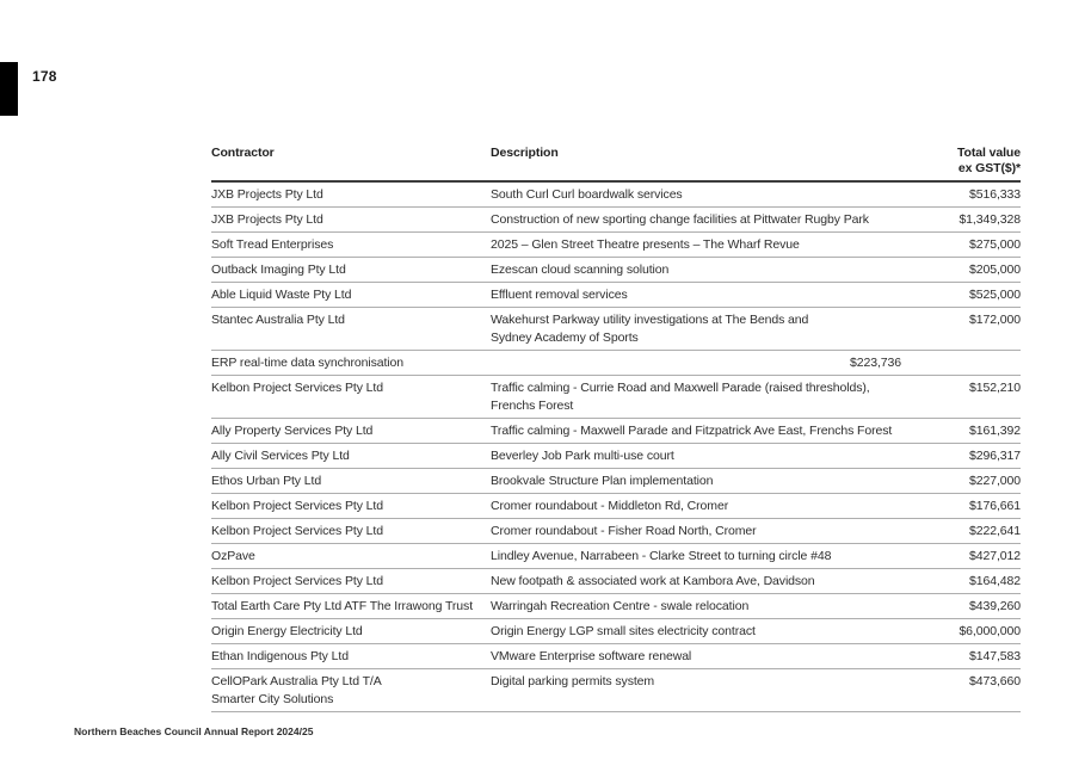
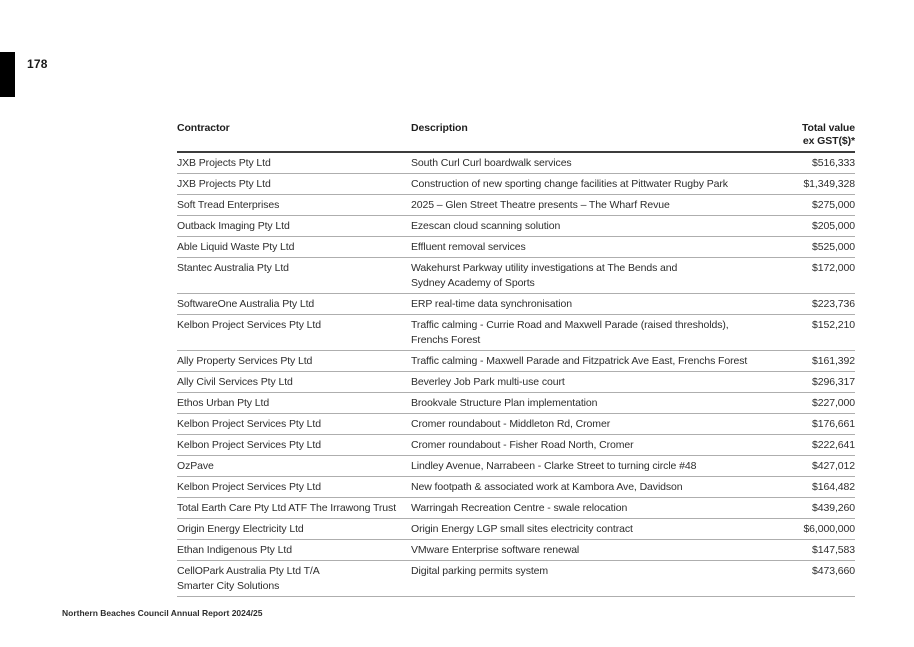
  178
  Contractor
  Description
  Total value
  ex GST($)*
  JXB Projects Pty Ltd
  South Curl Curl boardwalk services
  $516,333
  JXB Projects Pty Ltd
  Construction of new sporting change facilities at Pittwater Rugby Park
  $1,349,328
  Soft Tread Enterprises
  2025 – Glen Street Theatre presents – The Wharf Revue
  $275,000
  Outback Imaging Pty Ltd
  Ezescan cloud scanning solution
  $205,000
  Able Liquid Waste Pty Ltd
  Effluent removal services
  $525,000
  Stantec Australia Pty Ltd
  Wakehurst Parkway utility investigations at The Bends and
  Sydney Academy of Sports
  $172,000
+ SoftwareOne Australia Pty Ltd
  ERP real-time data synchronisation
  $223,736
  Kelbon Project Services Pty Ltd
  Traffic calming - Currie Road and Maxwell Parade (raised thresholds),
  Frenchs Forest
  $152,210
  Ally Property Services Pty Ltd
  Traffic calming - Maxwell Parade and Fitzpatrick Ave East, Frenchs Forest
  $161,392
  Ally Civil Services Pty Ltd
  Beverley Job Park multi-use court
  $296,317
  Ethos Urban Pty Ltd
  Brookvale Structure Plan implementation
  $227,000
  Kelbon Project Services Pty Ltd
  Cromer roundabout - Middleton Rd, Cromer
  $176,661
  Kelbon Project Services Pty Ltd
  Cromer roundabout - Fisher Road North, Cromer
  $222,641
  OzPave
  Lindley Avenue, Narrabeen - Clarke Street to turning circle #48
  $427,012
  Kelbon Project Services Pty Ltd
  New footpath & associated work at Kambora Ave, Davidson
  $164,482
  Total Earth Care Pty Ltd ATF The Irrawong Trust
  Warringah Recreation Centre - swale relocation
  $439,260
  Origin Energy Electricity Ltd
  Origin Energy LGP small sites electricity contract
  $6,000,000
  Ethan Indigenous Pty Ltd
  VMware Enterprise software renewal
  $147,583
  CellOPark Australia Pty Ltd T/A
  Smarter City Solutions
  Digital parking permits system
  $473,660
  Northern Beaches Council Annual Report 2024/25
